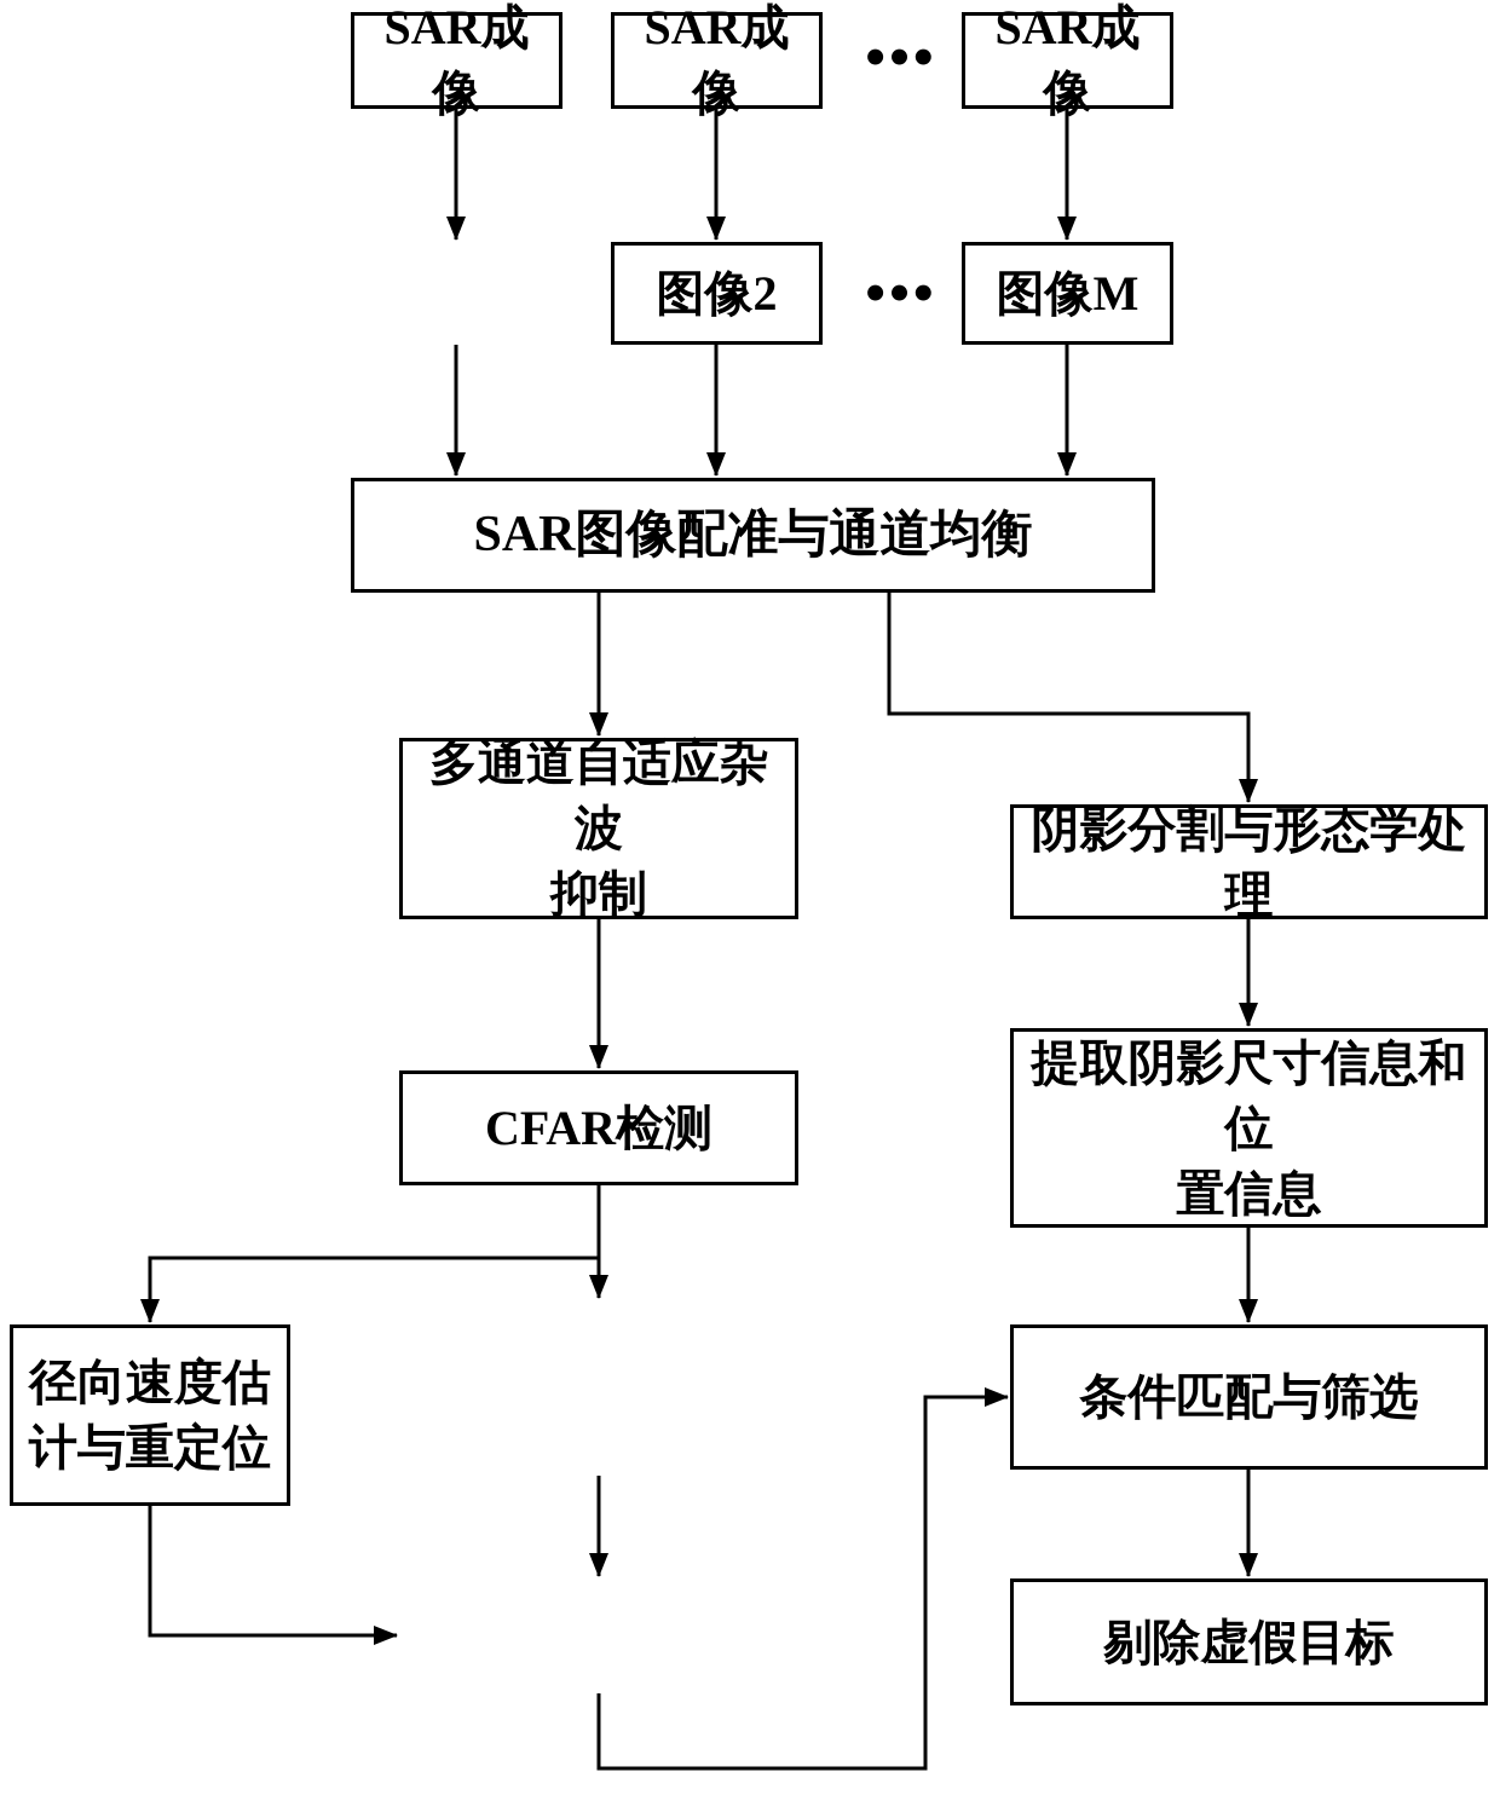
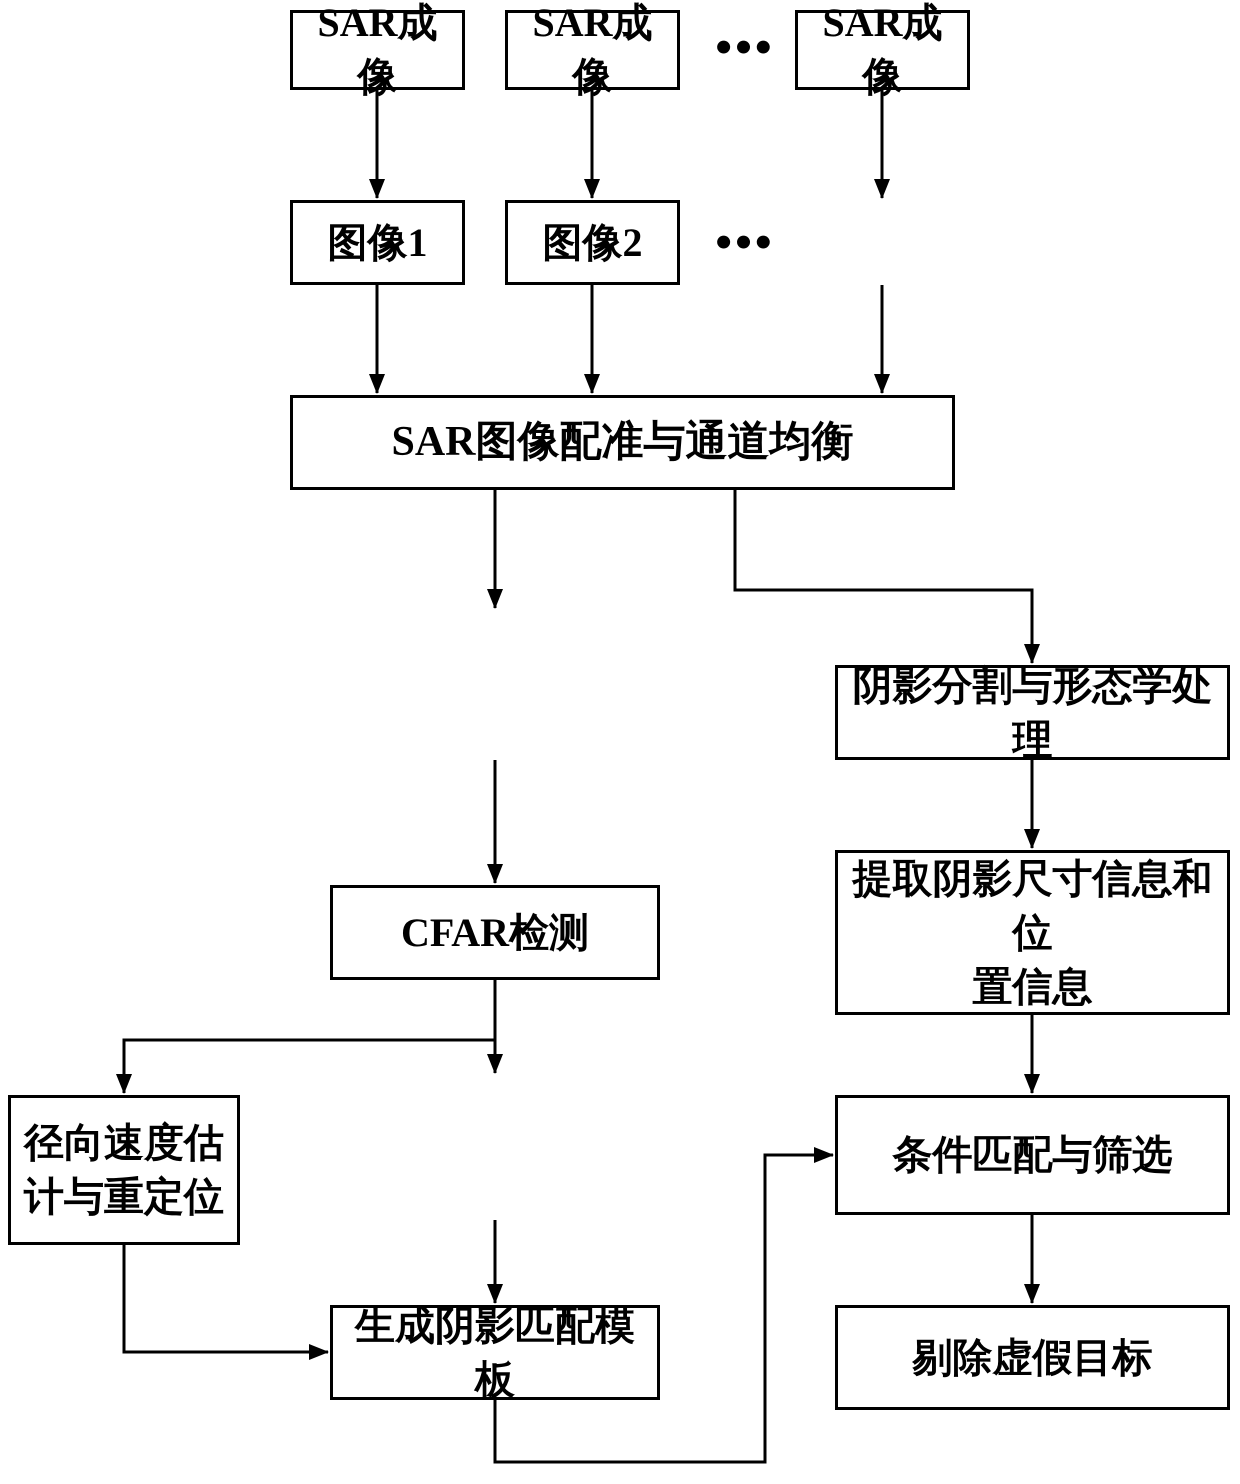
  SAR成像
  SAR成像
  •••
  SAR成像
+ 图像1
  图像2
  •••
- 图像M
  SAR图像配准与通道均衡
- 多通道自适应杂波
- 抑制
  阴影分割与形态学处理
  CFAR检测
  提取阴影尺寸信息和位
  置信息
  径向速度估
  计与重定位
+ 生成阴影匹配模板
  条件匹配与筛选
  剔除虚假目标
